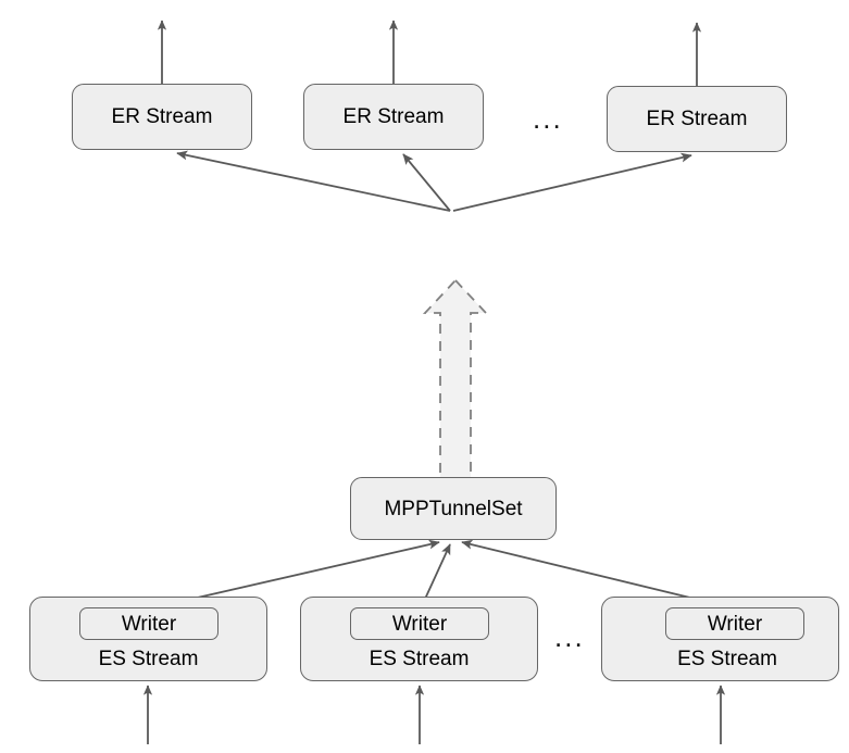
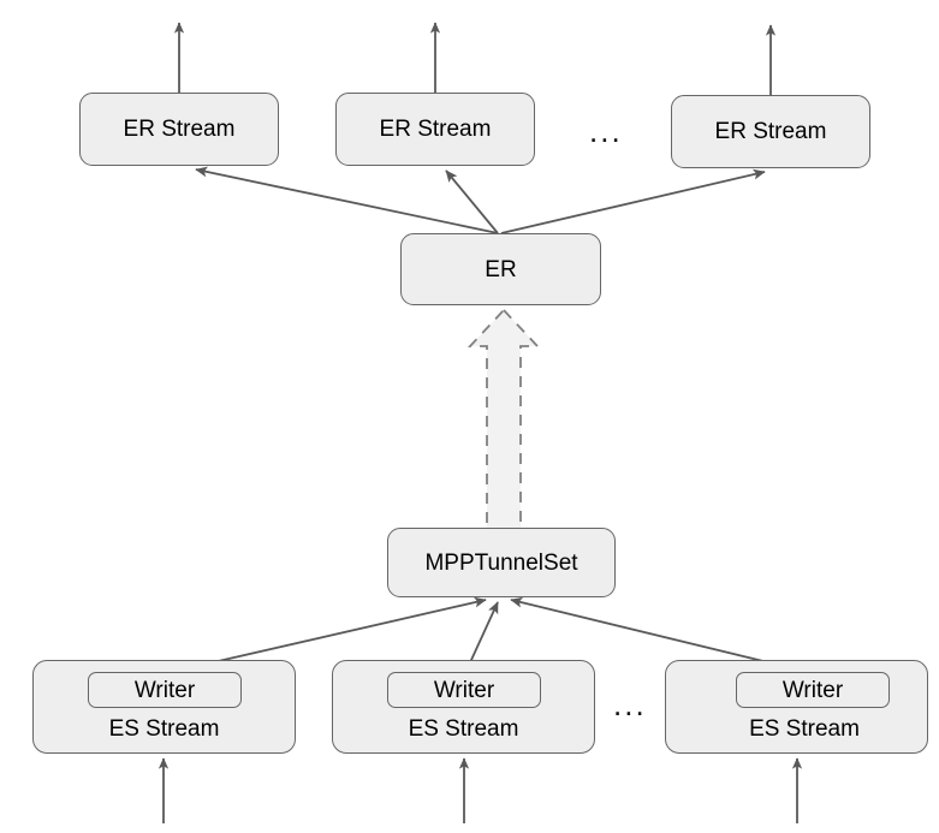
  ER Stream
  ER Stream
  ...
  ER Stream
+ ER
  MPPTunnelSet
  Writer
  ES Stream
  Writer
  ES Stream
  ...
  Writer
  ES Stream
